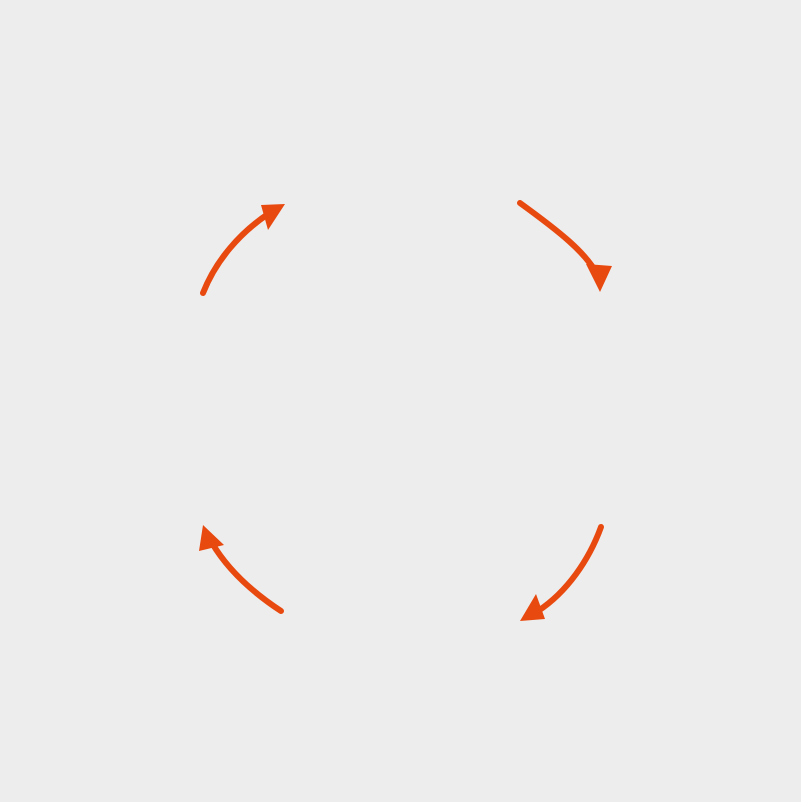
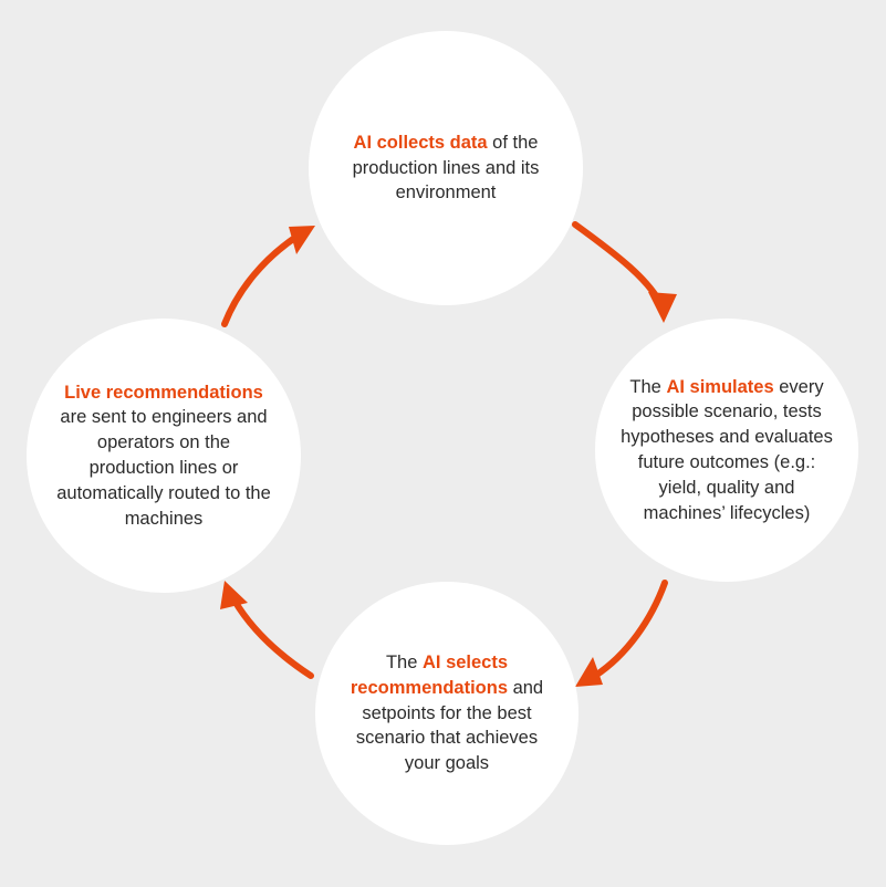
+ AI collects data of the production lines and its environment
+ The AI simulates every possible scenario, tests hypotheses and evaluates future outcomes (e.g.: yield, quality and machines’ lifecycles)
+ The AI selects recommendations and setpoints for the best scenario that achieves your goals
+ Live recommendations are sent to engineers and operators on the production lines or automatically routed to the machines
